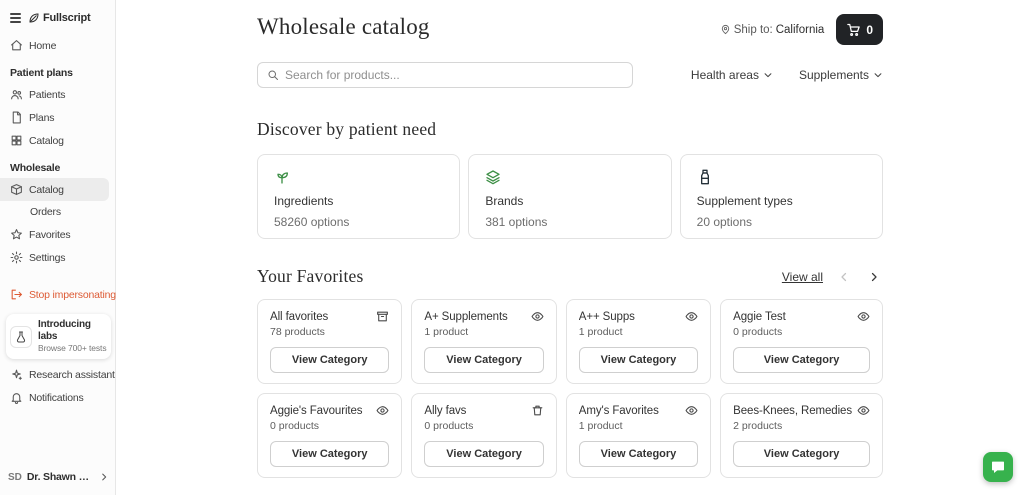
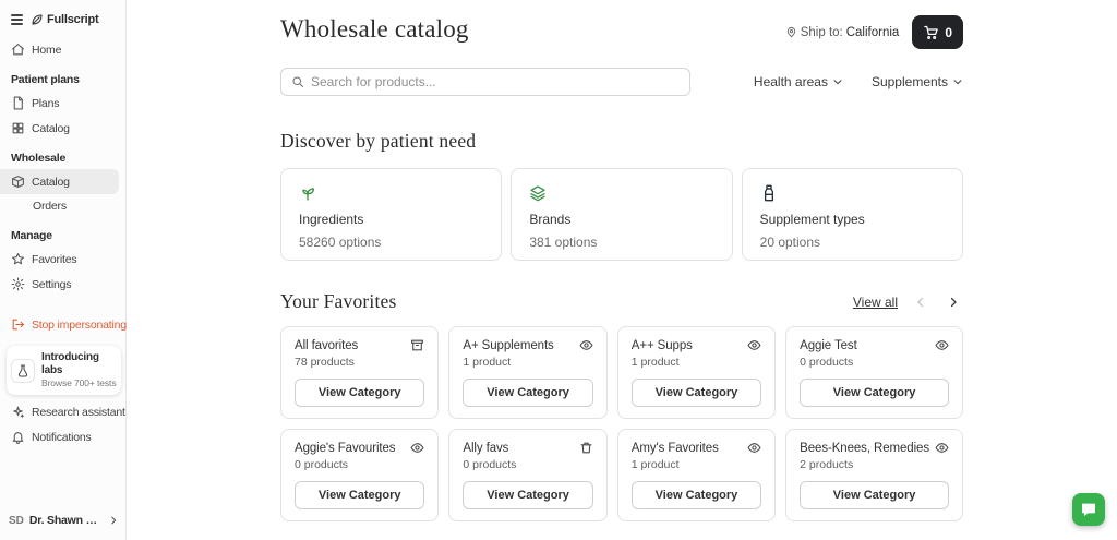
  Fullscript
  Home
  Patient plans
- Patients
  Plans
  Catalog
  Wholesale
  Catalog
  Orders
+ Manage
  Favorites
  Settings
  Stop impersonating
  Introducing labs
  Browse 700+ tests
  Research assistant
  Notifications
  SD
  Dr. Shawn D...
  Wholesale catalog
  Ship to:
  California
  0
  Search for products...
  Health areas
  Supplements
  Discover by patient need
  Ingredients
  58260 options
  Brands
  381 options
  Supplement types
  20 options
  Your Favorites
  View all
  All favorites
  78 products
  View Category
  A+ Supplements
  1 product
  View Category
  A++ Supps
  1 product
  View Category
  Aggie Test
  0 products
  View Category
  Aggie's Favourites
  0 products
  View Category
  Ally favs
  0 products
  View Category
  Amy's Favorites
  1 product
  View Category
  Bees-Knees, Remedies
  2 products
  View Category
